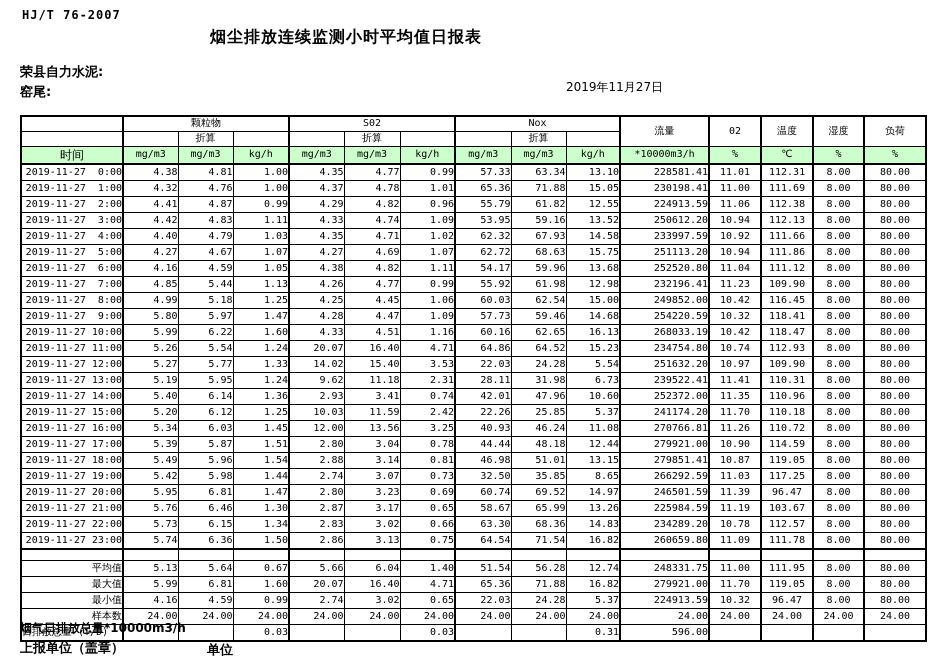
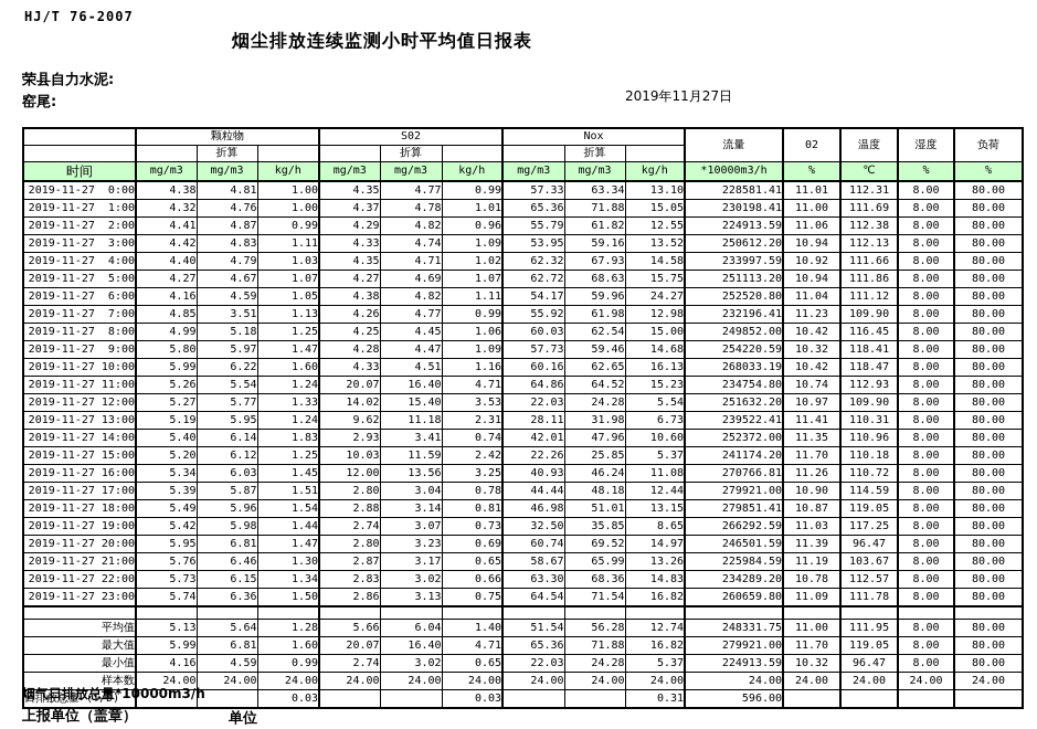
  HJ/T 76-2007
  烟尘排放连续监测小时平均值日报表
  荣县自力水泥:
  窑尾:
  2019年11月27日
  	颗粒物	S02	Nox	流量	02	温度	湿度	负荷
  		折算			折算			折算
  时间	mg/m3	mg/m3	kg/h	mg/m3	mg/m3	kg/h	mg/m3	mg/m3	kg/h	*10000m3/h	%	℃	%	%
  2019-11-27 0:00	4.38	4.81	1.00	4.35	4.77	0.99	57.33	63.34	13.10	228581.41	11.01	112.31	8.00	80.00
  2019-11-27 1:00	4.32	4.76	1.00	4.37	4.78	1.01	65.36	71.88	15.05	230198.41	11.00	111.69	8.00	80.00
  2019-11-27 2:00	4.41	4.87	0.99	4.29	4.82	0.96	55.79	61.82	12.55	224913.59	11.06	112.38	8.00	80.00
  2019-11-27 3:00	4.42	4.83	1.11	4.33	4.74	1.09	53.95	59.16	13.52	250612.20	10.94	112.13	8.00	80.00
  2019-11-27 4:00	4.40	4.79	1.03	4.35	4.71	1.02	62.32	67.93	14.58	233997.59	10.92	111.66	8.00	80.00
  2019-11-27 5:00	4.27	4.67	1.07	4.27	4.69	1.07	62.72	68.63	15.75	251113.20	10.94	111.86	8.00	80.00
- 2019-11-27 6:00	4.16	4.59	1.05	4.38	4.82	1.11	54.17	59.96	13.68	252520.80	11.04	111.12	8.00	80.00
+ 2019-11-27 6:00	4.16	4.59	1.05	4.38	4.82	1.11	54.17	59.96	24.27	252520.80	11.04	111.12	8.00	80.00
- 2019-11-27 7:00	4.85	5.44	1.13	4.26	4.77	0.99	55.92	61.98	12.98	232196.41	11.23	109.90	8.00	80.00
+ 2019-11-27 7:00	4.85	3.51	1.13	4.26	4.77	0.99	55.92	61.98	12.98	232196.41	11.23	109.90	8.00	80.00
  2019-11-27 8:00	4.99	5.18	1.25	4.25	4.45	1.06	60.03	62.54	15.00	249852.00	10.42	116.45	8.00	80.00
  2019-11-27 9:00	5.80	5.97	1.47	4.28	4.47	1.09	57.73	59.46	14.68	254220.59	10.32	118.41	8.00	80.00
  2019-11-27 10:00	5.99	6.22	1.60	4.33	4.51	1.16	60.16	62.65	16.13	268033.19	10.42	118.47	8.00	80.00
  2019-11-27 11:00	5.26	5.54	1.24	20.07	16.40	4.71	64.86	64.52	15.23	234754.80	10.74	112.93	8.00	80.00
  2019-11-27 12:00	5.27	5.77	1.33	14.02	15.40	3.53	22.03	24.28	5.54	251632.20	10.97	109.90	8.00	80.00
  2019-11-27 13:00	5.19	5.95	1.24	9.62	11.18	2.31	28.11	31.98	6.73	239522.41	11.41	110.31	8.00	80.00
- 2019-11-27 14:00	5.40	6.14	1.36	2.93	3.41	0.74	42.01	47.96	10.60	252372.00	11.35	110.96	8.00	80.00
+ 2019-11-27 14:00	5.40	6.14	1.83	2.93	3.41	0.74	42.01	47.96	10.60	252372.00	11.35	110.96	8.00	80.00
  2019-11-27 15:00	5.20	6.12	1.25	10.03	11.59	2.42	22.26	25.85	5.37	241174.20	11.70	110.18	8.00	80.00
  2019-11-27 16:00	5.34	6.03	1.45	12.00	13.56	3.25	40.93	46.24	11.08	270766.81	11.26	110.72	8.00	80.00
  2019-11-27 17:00	5.39	5.87	1.51	2.80	3.04	0.78	44.44	48.18	12.44	279921.00	10.90	114.59	8.00	80.00
  2019-11-27 18:00	5.49	5.96	1.54	2.88	3.14	0.81	46.98	51.01	13.15	279851.41	10.87	119.05	8.00	80.00
  2019-11-27 19:00	5.42	5.98	1.44	2.74	3.07	0.73	32.50	35.85	8.65	266292.59	11.03	117.25	8.00	80.00
  2019-11-27 20:00	5.95	6.81	1.47	2.80	3.23	0.69	60.74	69.52	14.97	246501.59	11.39	96.47	8.00	80.00
  2019-11-27 21:00	5.76	6.46	1.30	2.87	3.17	0.65	58.67	65.99	13.26	225984.59	11.19	103.67	8.00	80.00
  2019-11-27 22:00	5.73	6.15	1.34	2.83	3.02	0.66	63.30	68.36	14.83	234289.20	10.78	112.57	8.00	80.00
  2019-11-27 23:00	5.74	6.36	1.50	2.86	3.13	0.75	64.54	71.54	16.82	260659.80	11.09	111.78	8.00	80.00
- 平均值	5.13	5.64	0.67	5.66	6.04	1.40	51.54	56.28	12.74	248331.75	11.00	111.95	8.00	80.00
+ 平均值	5.13	5.64	1.28	5.66	6.04	1.40	51.54	56.28	12.74	248331.75	11.00	111.95	8.00	80.00
  最大值	5.99	6.81	1.60	20.07	16.40	4.71	65.36	71.88	16.82	279921.00	11.70	119.05	8.00	80.00
  最小值	4.16	4.59	0.99	2.74	3.02	0.65	22.03	24.28	5.37	224913.59	10.32	96.47	8.00	80.00
  样本数	24.00	24.00	24.00	24.00	24.00	24.00	24.00	24.00	24.00	24.00	24.00	24.00	24.00	24.00
  日排放总量 (T/D)			0.03			0.03			0.31	596.00
  烟气日排放总量*10000m3/h
  上报单位（盖章）
  单位
